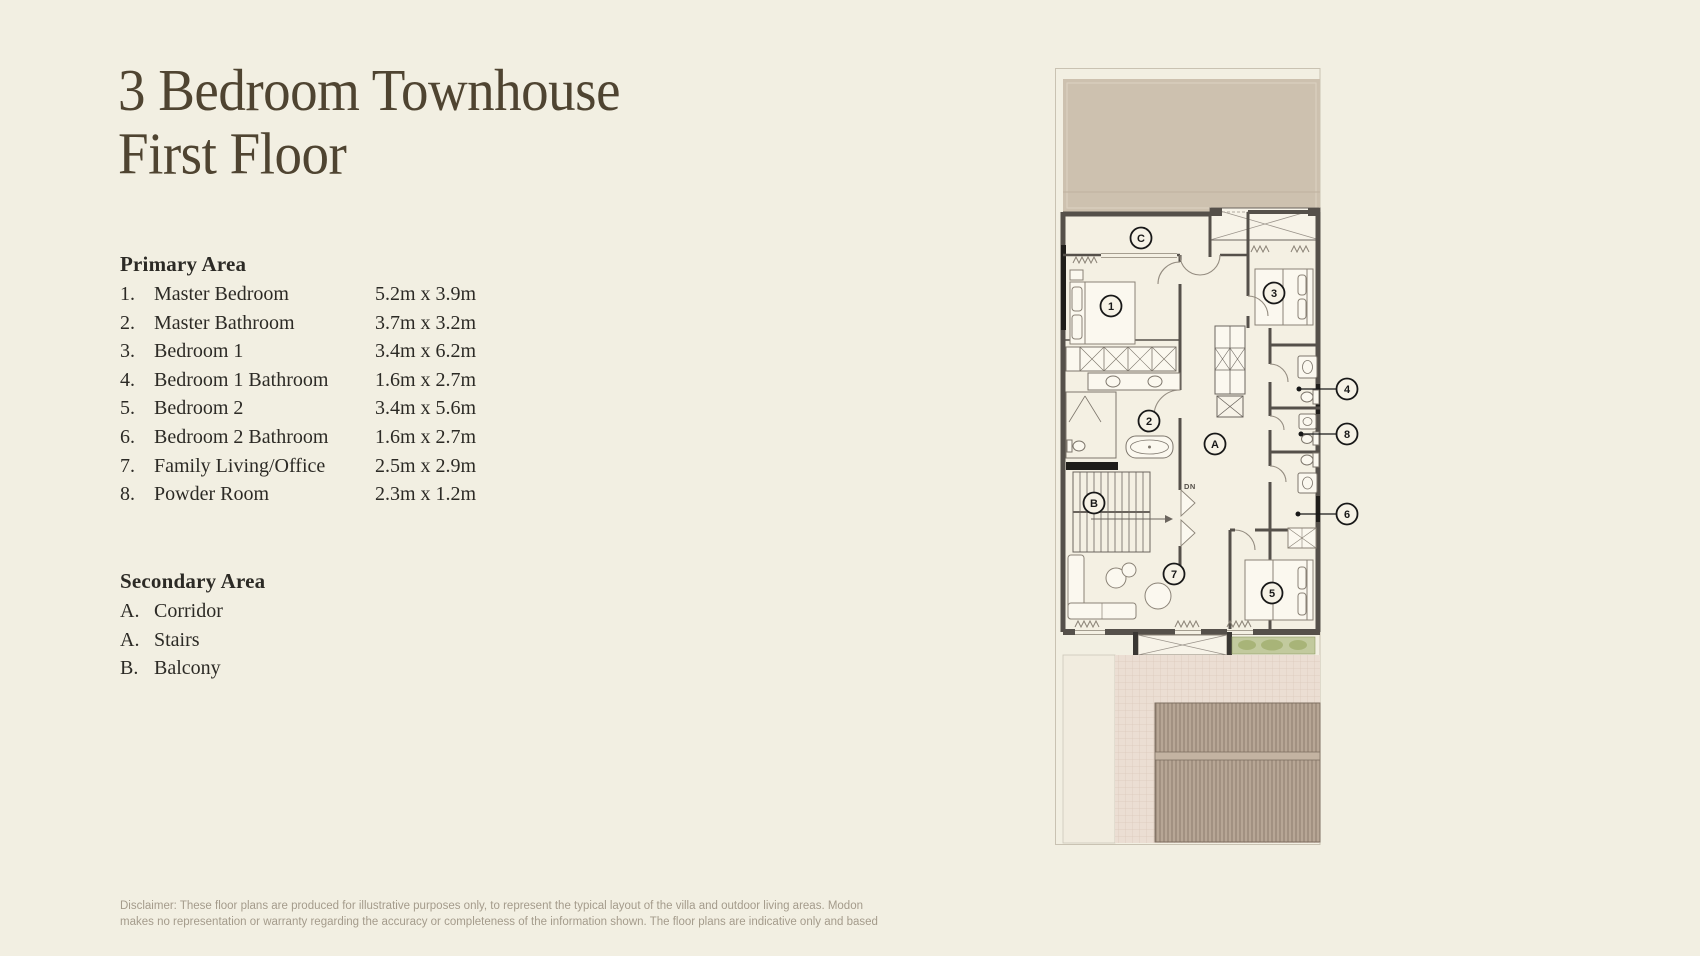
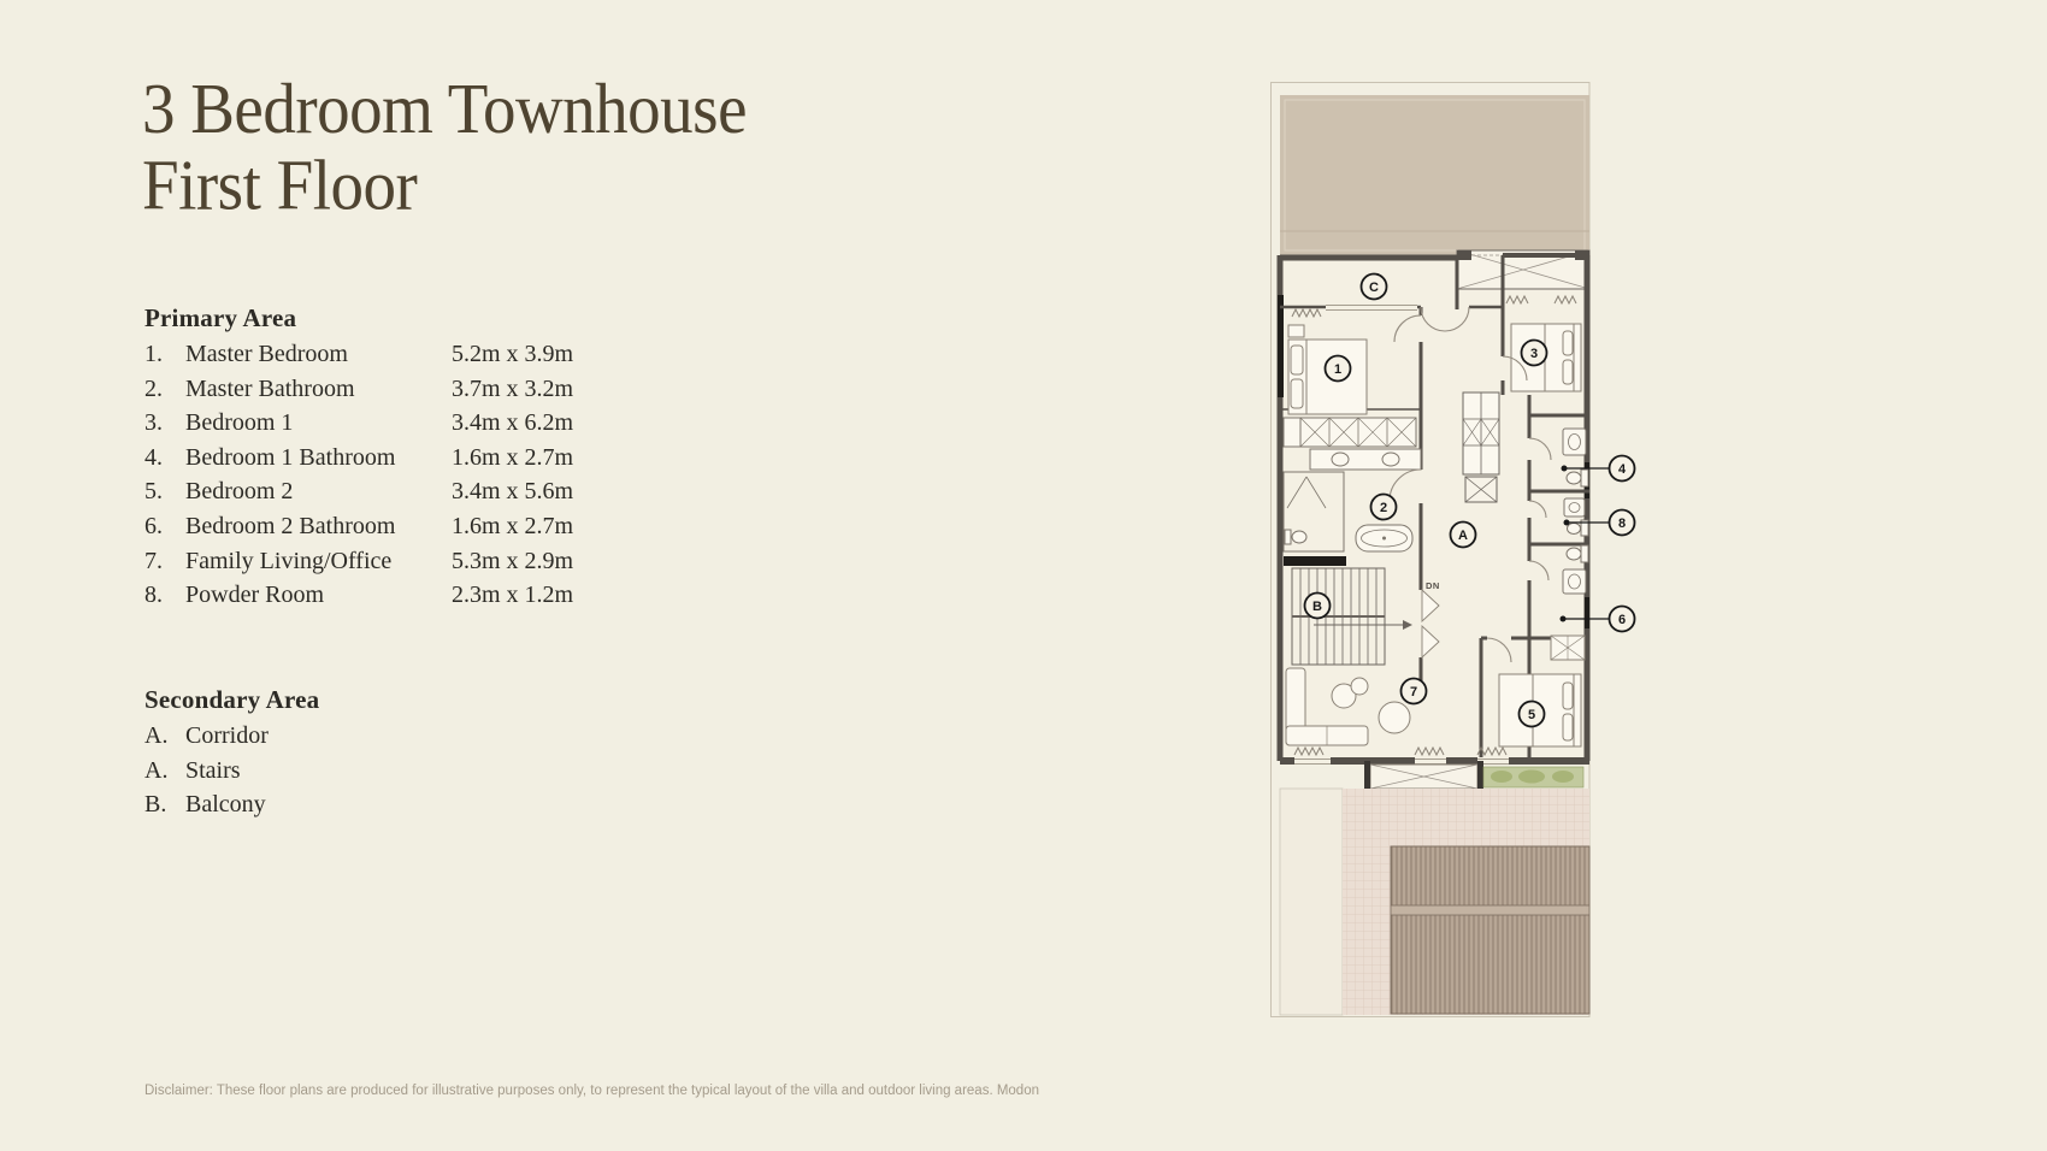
  3 Bedroom Townhouse
  First Floor
  Primary Area
  1.
  Master Bedroom
  5.2m x 3.9m
  2.
  Master Bathroom
  3.7m x 3.2m
  3.
  Bedroom 1
  3.4m x 6.2m
  4.
  Bedroom 1 Bathroom
  1.6m x 2.7m
  5.
  Bedroom 2
  3.4m x 5.6m
  6.
  Bedroom 2 Bathroom
  1.6m x 2.7m
  7.
  Family Living/Office
- 2.5m x 2.9m
+ 5.3m x 2.9m
  8.
  Powder Room
  2.3m x 1.2m
  Secondary Area
  A.
  Corridor
  A.
  Stairs
  B.
  Balcony
  DN
  C
  1
  3
  2
  A
  B
  7
  5
  4
  8
  6
  Disclaimer: These floor plans are produced for illustrative purposes only, to represent the typical layout of the villa and outdoor living areas. Modon
- makes no representation or warranty regarding the accuracy or completeness of the information shown. The floor plans are indicative only and based
